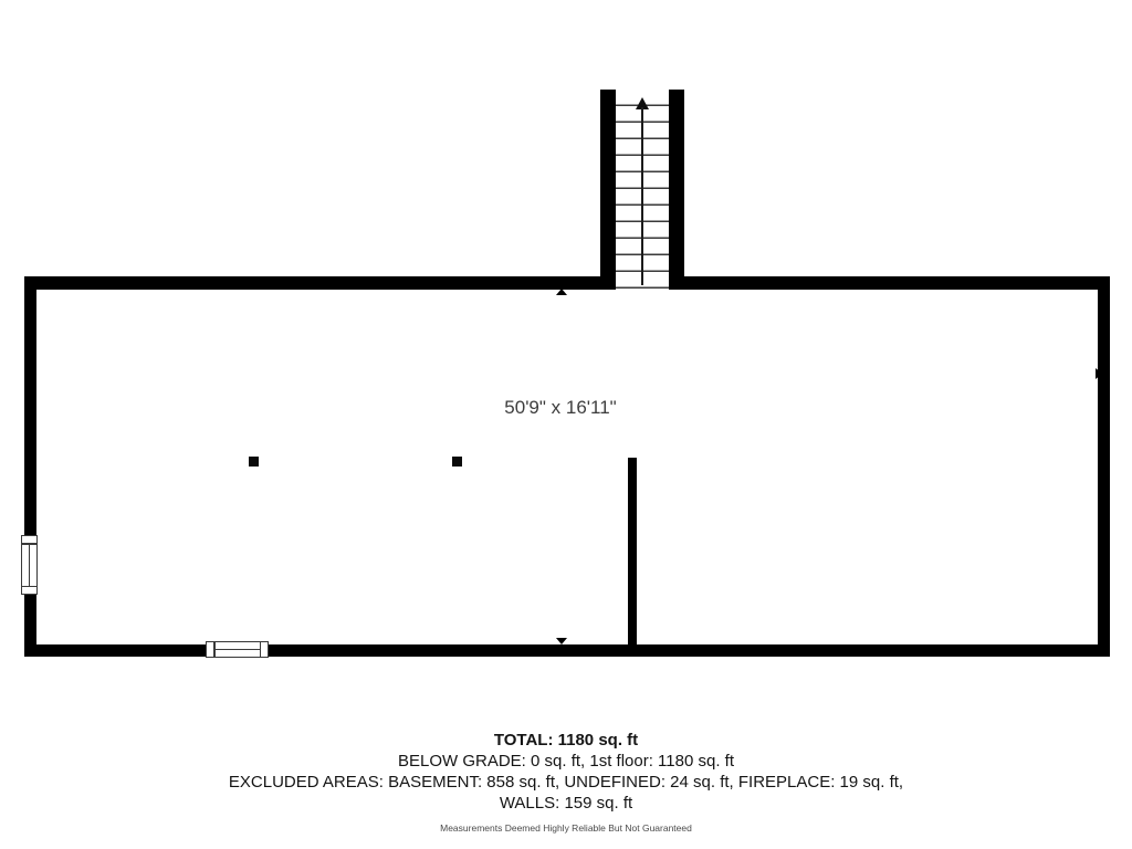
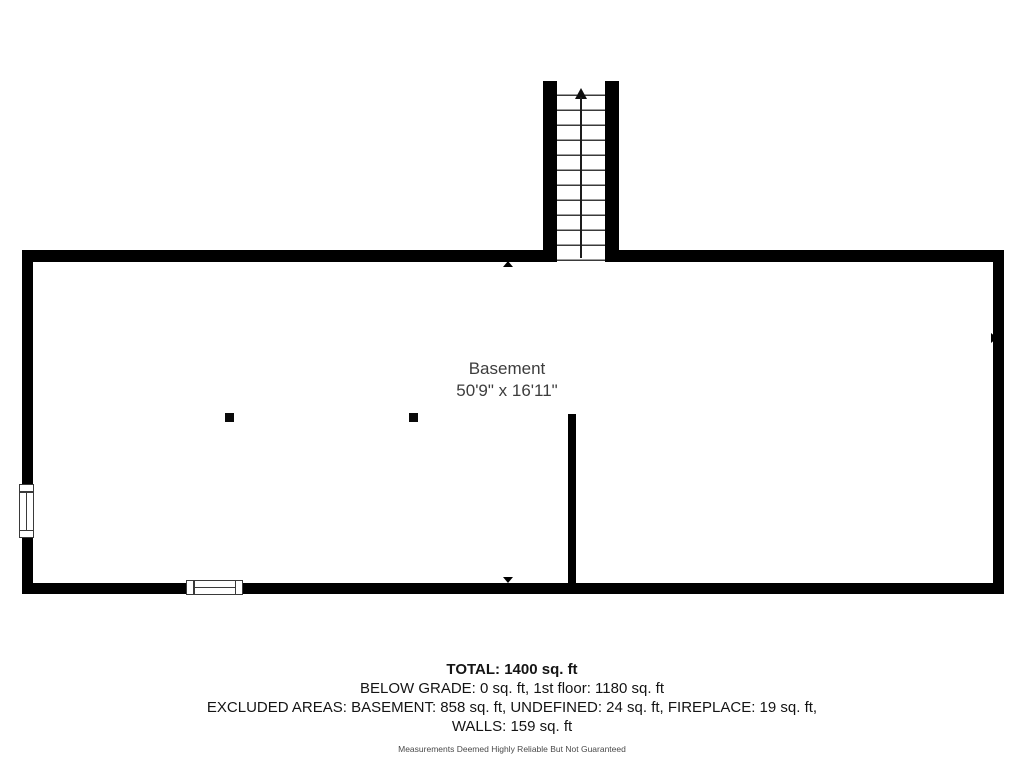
+ Basement
  50'9" x 16'11"
- TOTAL: 1180 sq. ft
+ TOTAL: 1400 sq. ft
  BELOW GRADE: 0 sq. ft, 1st floor: 1180 sq. ft
  EXCLUDED AREAS: BASEMENT: 858 sq. ft, UNDEFINED: 24 sq. ft, FIREPLACE: 19 sq. ft,
  WALLS: 159 sq. ft
  Measurements Deemed Highly Reliable But Not Guaranteed
